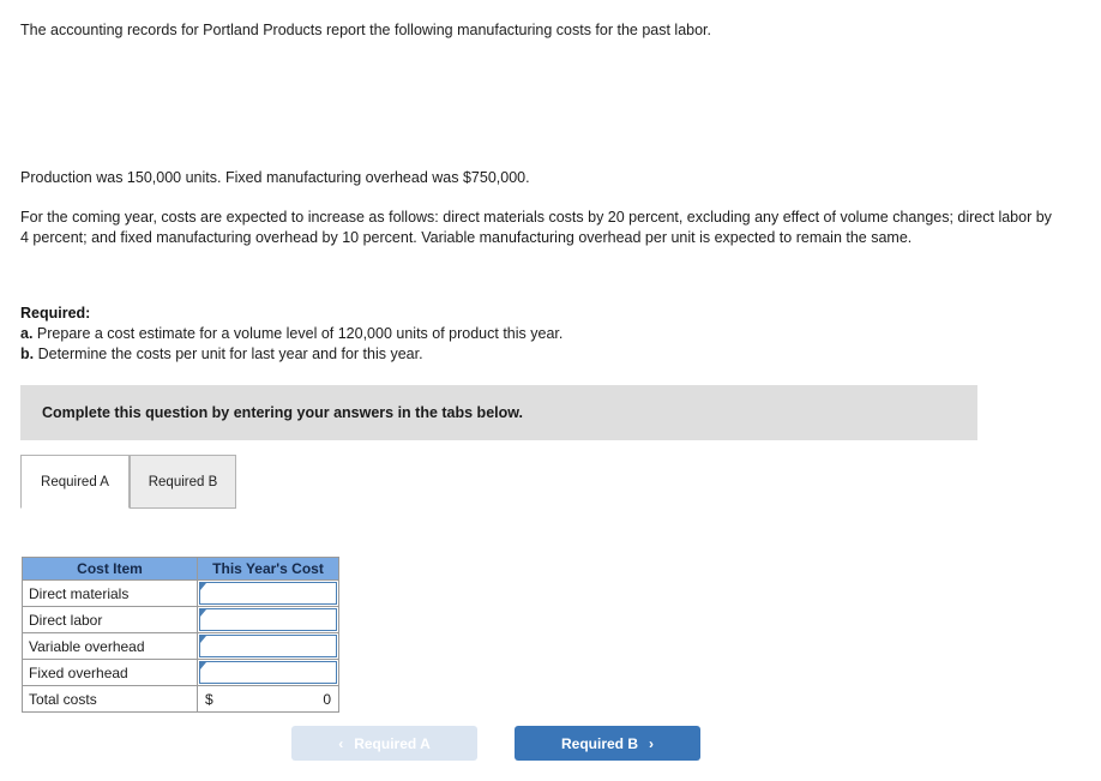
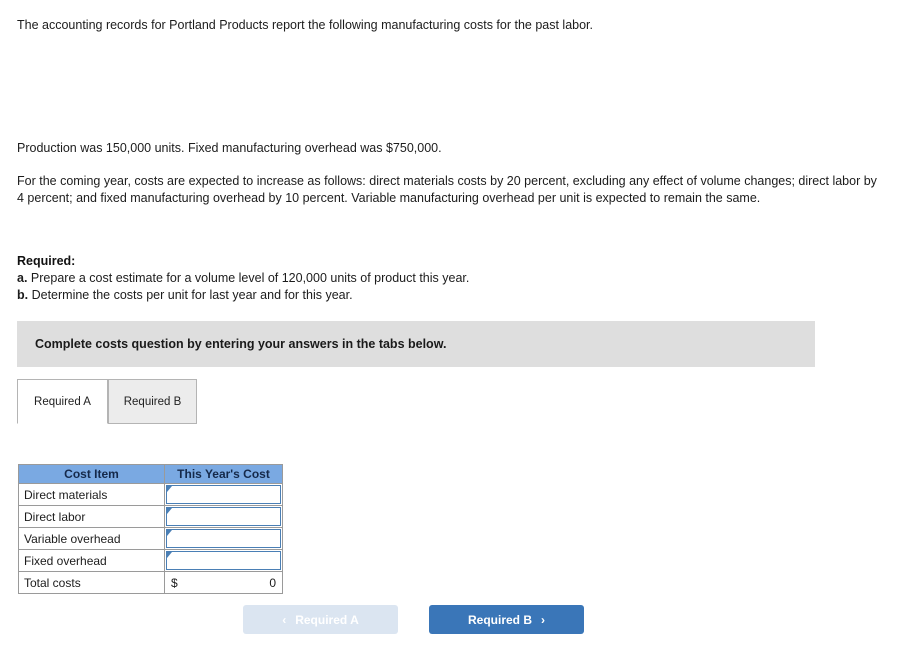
  The accounting records for Portland Products report the following manufacturing costs for the past labor.
  Production was 150,000 units. Fixed manufacturing overhead was $750,000.
  For the coming year, costs are expected to increase as follows: direct materials costs by 20 percent, excluding any effect of volume changes; direct labor by 4 percent; and fixed manufacturing overhead by 10 percent. Variable manufacturing overhead per unit is expected to remain the same.
  Required:
  a. Prepare a cost estimate for a volume level of 120,000 units of product this year.
  b. Determine the costs per unit for last year and for this year.
- Complete this question by entering your answers in the tabs below.
+ Complete costs question by entering your answers in the tabs below.
  Required A
  Required B
  Cost Item	This Year's Cost
  Direct materials
  Direct labor
  Variable overhead
  Fixed overhead
  Total costs	$ 0
  ‹
  Required A
  Required B
  ›
